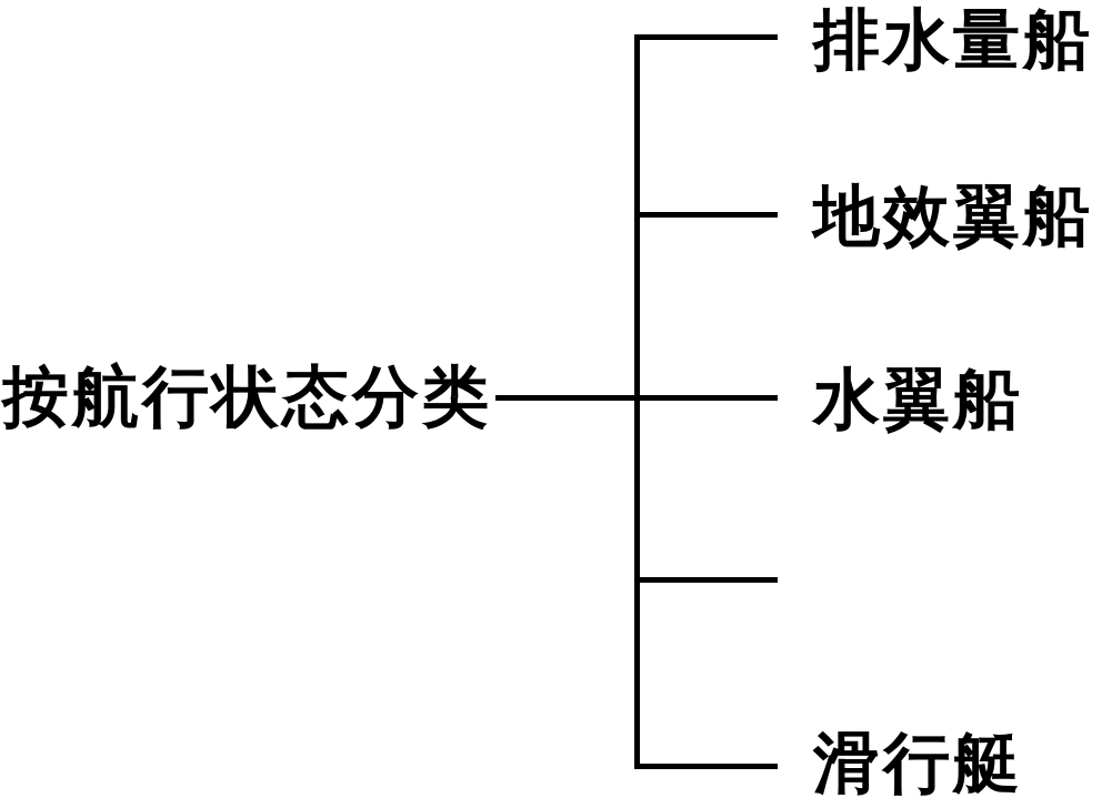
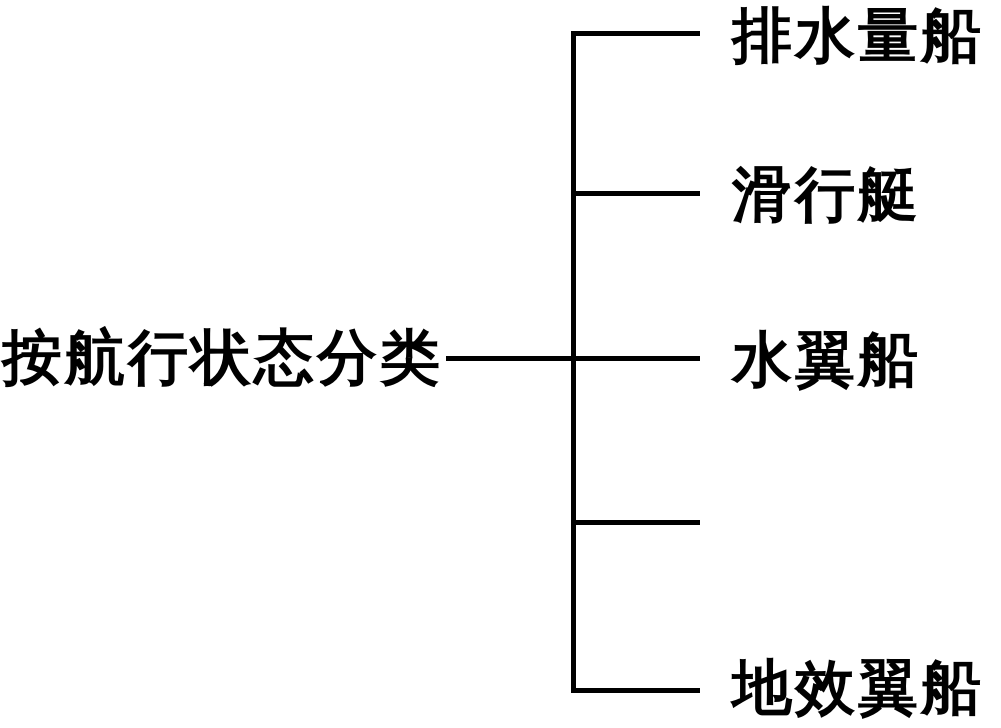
  按航行状态分类
  排水量船
- 地效翼船
+ 滑行艇
  水翼船
- 滑行艇
+ 地效翼船
